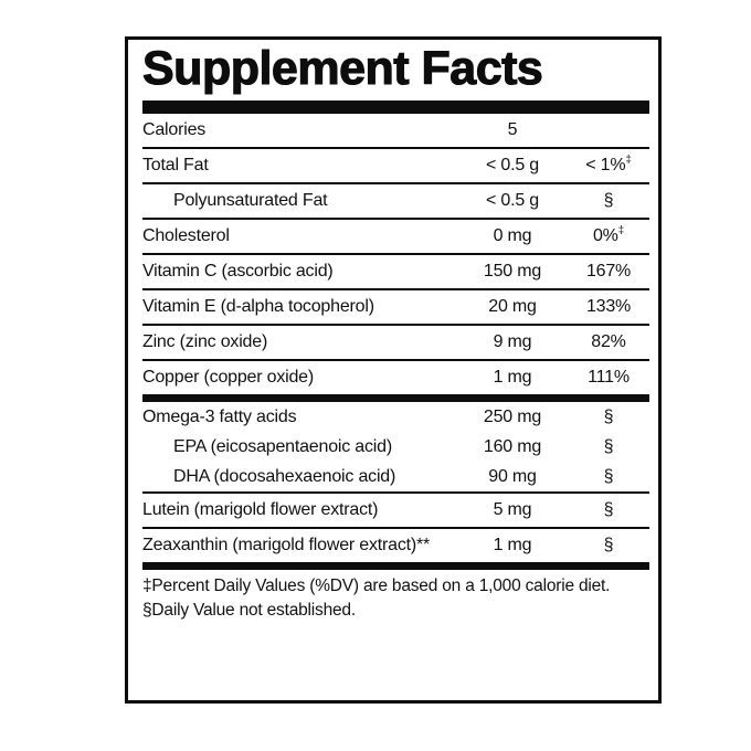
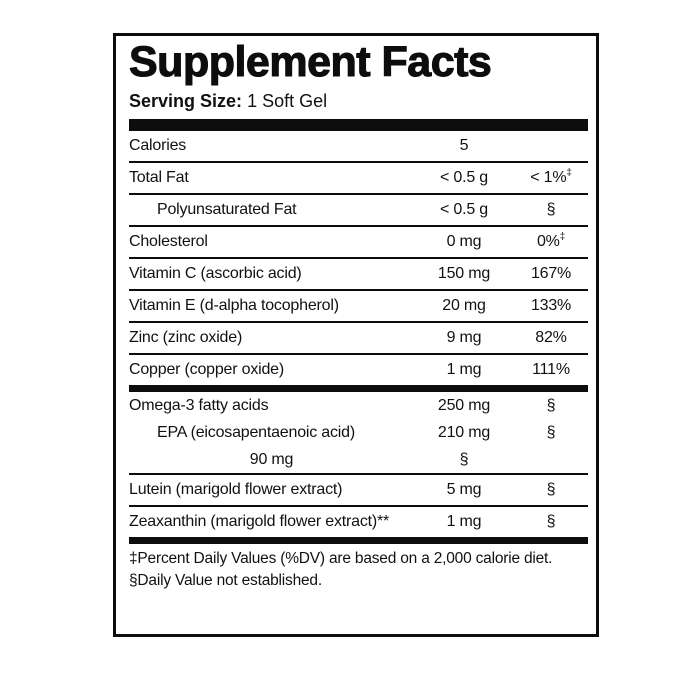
  Supplement Facts
+ Serving Size: 1 Soft Gel
  Calories
  5
  Total Fat
  < 0.5 g
  < 1%‡
  Polyunsaturated Fat
  < 0.5 g
  §
  Cholesterol
  0 mg
  0%‡
  Vitamin C (ascorbic acid)
  150 mg
  167%
  Vitamin E (d-alpha tocopherol)
  20 mg
  133%
  Zinc (zinc oxide)
  9 mg
  82%
  Copper (copper oxide)
  1 mg
  111%
  Omega-3 fatty acids
  250 mg
  §
  EPA (eicosapentaenoic acid)
- 160 mg
+ 210 mg
  §
- DHA (docosahexaenoic acid)
  90 mg
  §
  Lutein (marigold flower extract)
  5 mg
  §
  Zeaxanthin (marigold flower extract)**
  1 mg
  §
- ‡Percent Daily Values (%DV) are based on a 1,000 calorie diet.
+ ‡Percent Daily Values (%DV) are based on a 2,000 calorie diet.
  §Daily Value not established.
